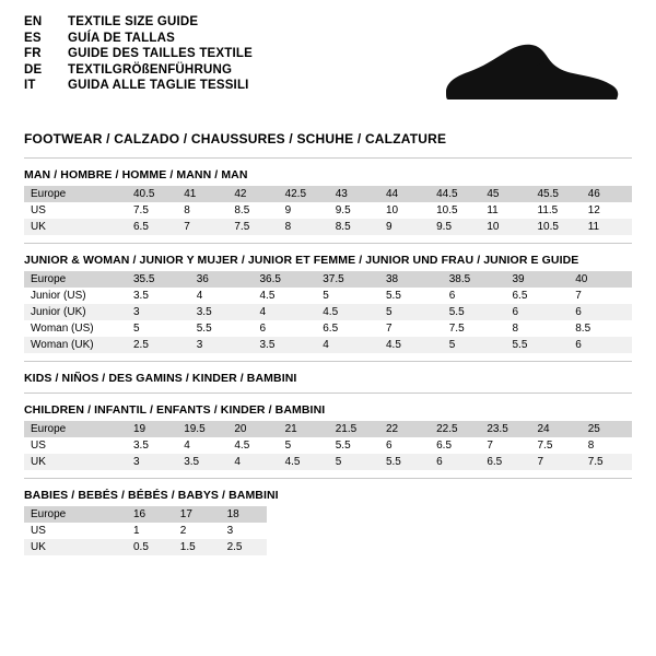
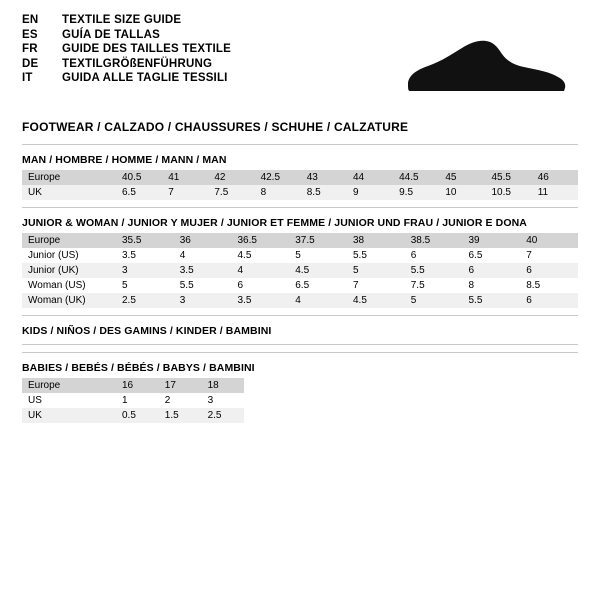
  EN	TEXTILE SIZE GUIDE
  ES	GUÍA DE TALLAS
  FR	GUIDE DES TAILLES TEXTILE
  DE	TEXTILGRÖßENFÜHRUNG
  IT	GUIDA ALLE TAGLIE TESSILI
  FOOTWEAR / CALZADO / CHAUSSURES / SCHUHE / CALZATURE
  MAN / HOMBRE / HOMME / MANN / MAN
  Europe	40.5	41	42	42.5	43	44	44.5	45	45.5	46
- US	7.5	8	8.5	9	9.5	10	10.5	11	11.5	12
  UK	6.5	7	7.5	8	8.5	9	9.5	10	10.5	11
- JUNIOR & WOMAN / JUNIOR Y MUJER / JUNIOR ET FEMME / JUNIOR UND FRAU / JUNIOR E GUIDE
+ JUNIOR & WOMAN / JUNIOR Y MUJER / JUNIOR ET FEMME / JUNIOR UND FRAU / JUNIOR E DONA
  Europe	35.5	36	36.5	37.5	38	38.5	39	40
  Junior (US)	3.5	4	4.5	5	5.5	6	6.5	7
  Junior (UK)	3	3.5	4	4.5	5	5.5	6	6
  Woman (US)	5	5.5	6	6.5	7	7.5	8	8.5
  Woman (UK)	2.5	3	3.5	4	4.5	5	5.5	6
  KIDS / NIÑOS / DES GAMINS / KINDER / BAMBINI
- CHILDREN / INFANTIL / ENFANTS / KINDER / BAMBINI
- Europe	19	19.5	20	21	21.5	22	22.5	23.5	24	25
- US	3.5	4	4.5	5	5.5	6	6.5	7	7.5	8
- UK	3	3.5	4	4.5	5	5.5	6	6.5	7	7.5
  BABIES / BEBÉS / BÉBÉS / BABYS / BAMBINI
  Europe	16	17	18
  US	1	2	3
  UK	0.5	1.5	2.5
